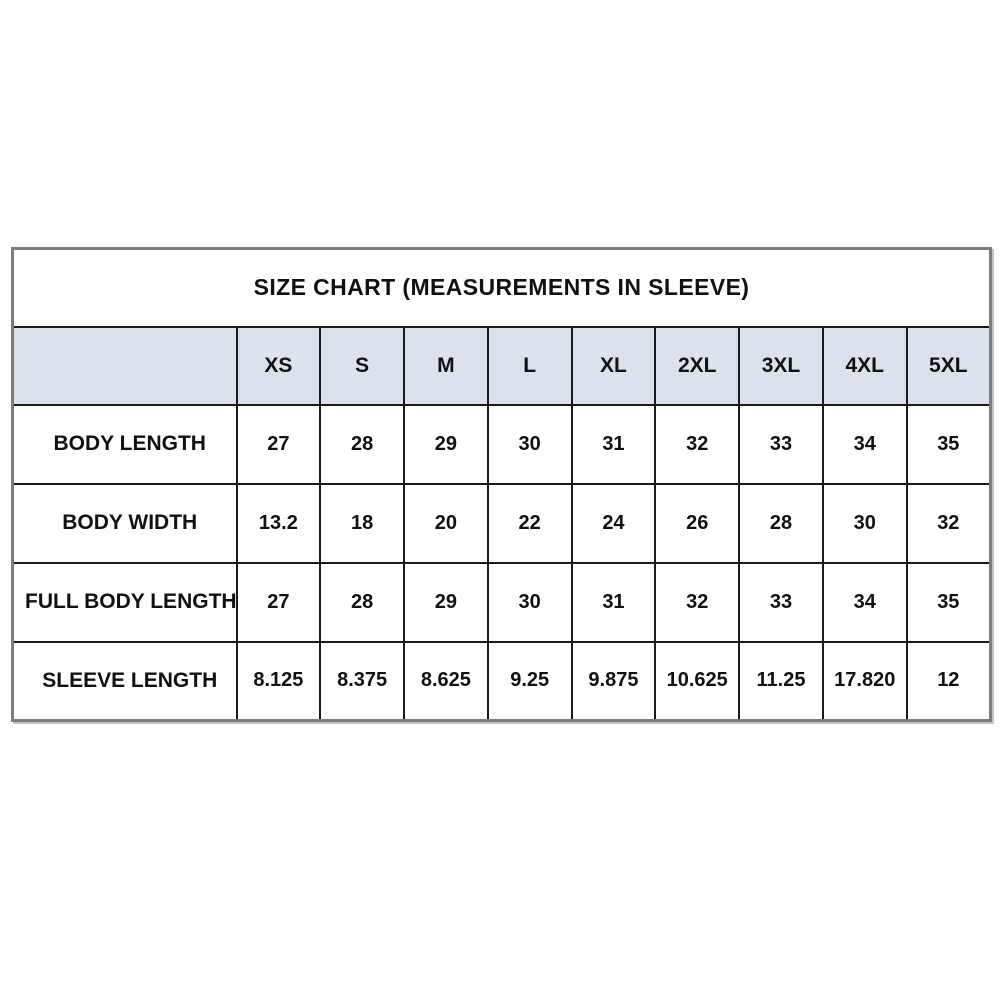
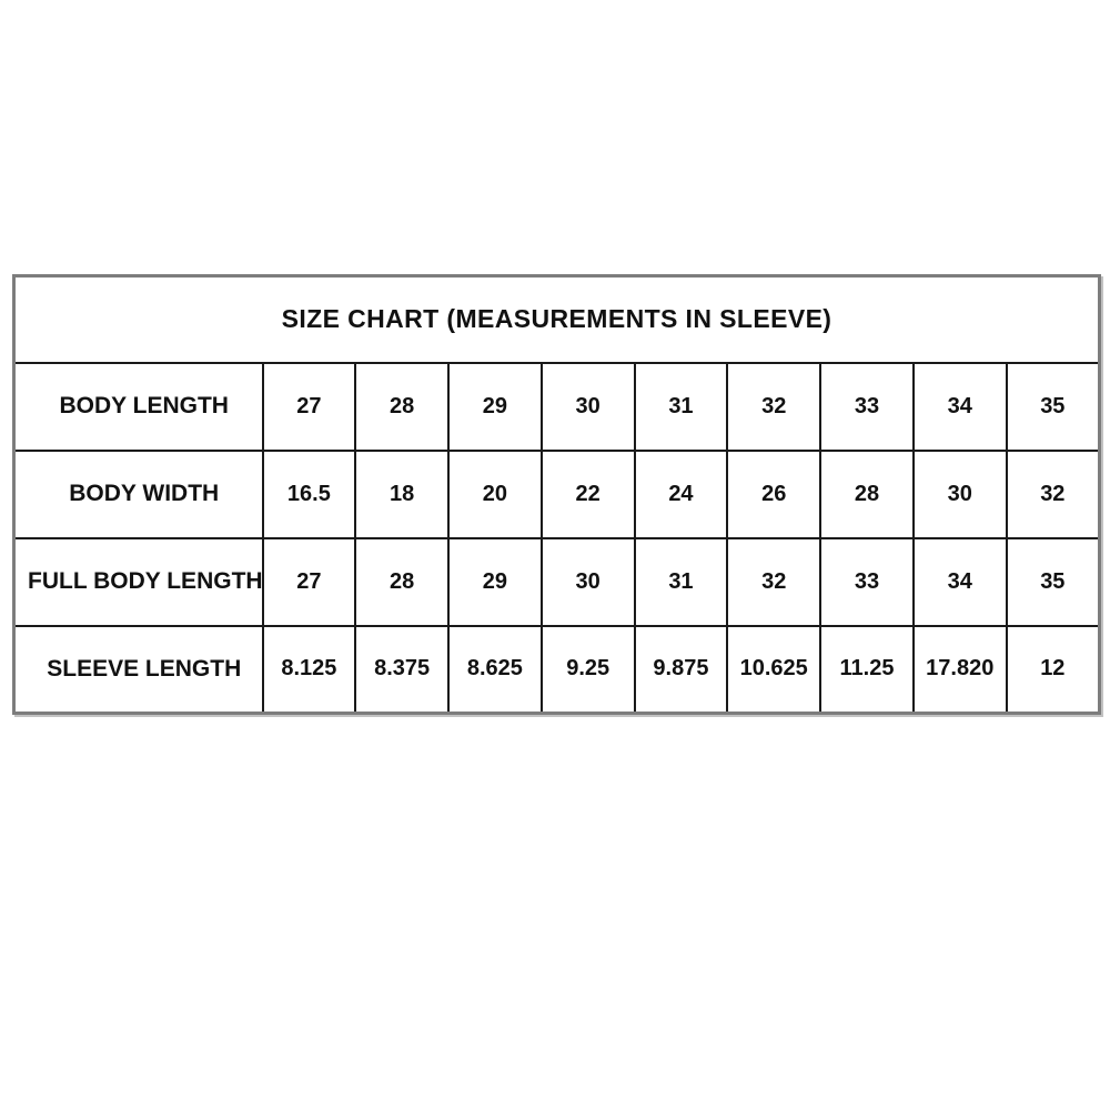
  SIZE CHART (MEASUREMENTS IN SLEEVE)
- 	XS	S	M	L	XL	2XL	3XL	4XL	5XL
  BODY LENGTH	27	28	29	30	31	32	33	34	35
- BODY WIDTH	13.2	18	20	22	24	26	28	30	32
+ BODY WIDTH	16.5	18	20	22	24	26	28	30	32
  FULL BODY LENGTH	27	28	29	30	31	32	33	34	35
  SLEEVE LENGTH	8.125	8.375	8.625	9.25	9.875	10.625	11.25	17.820	12
